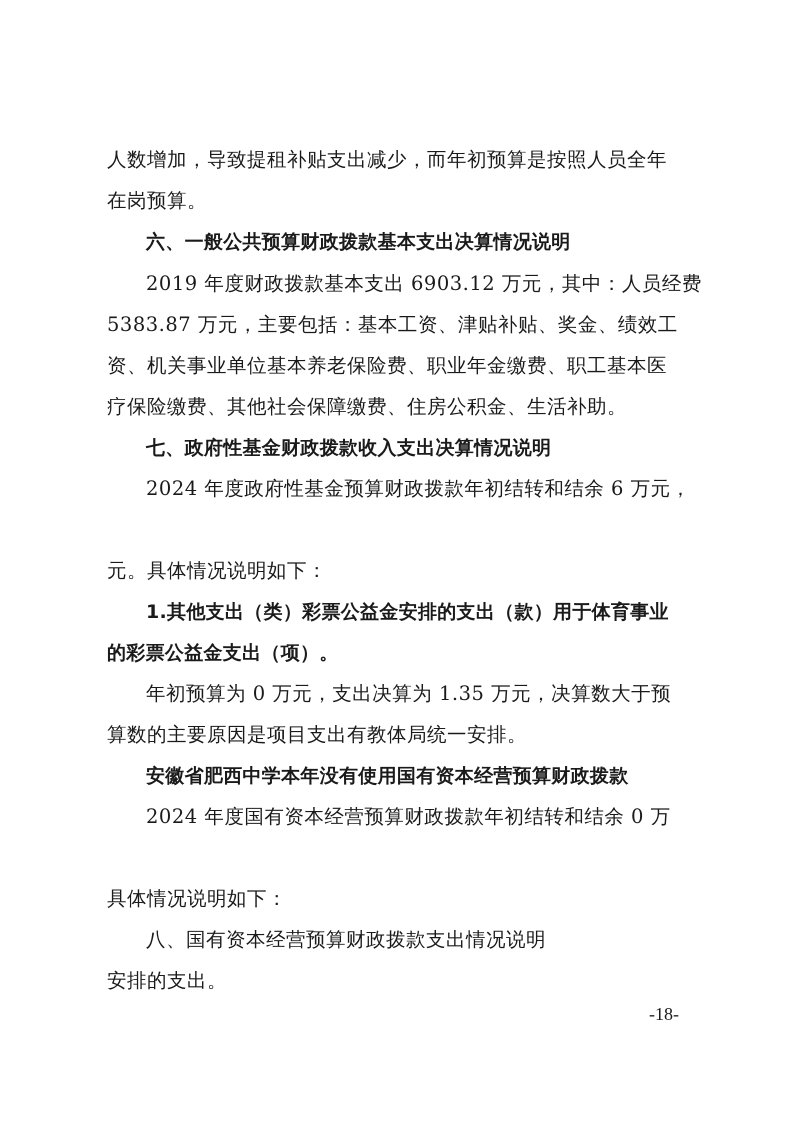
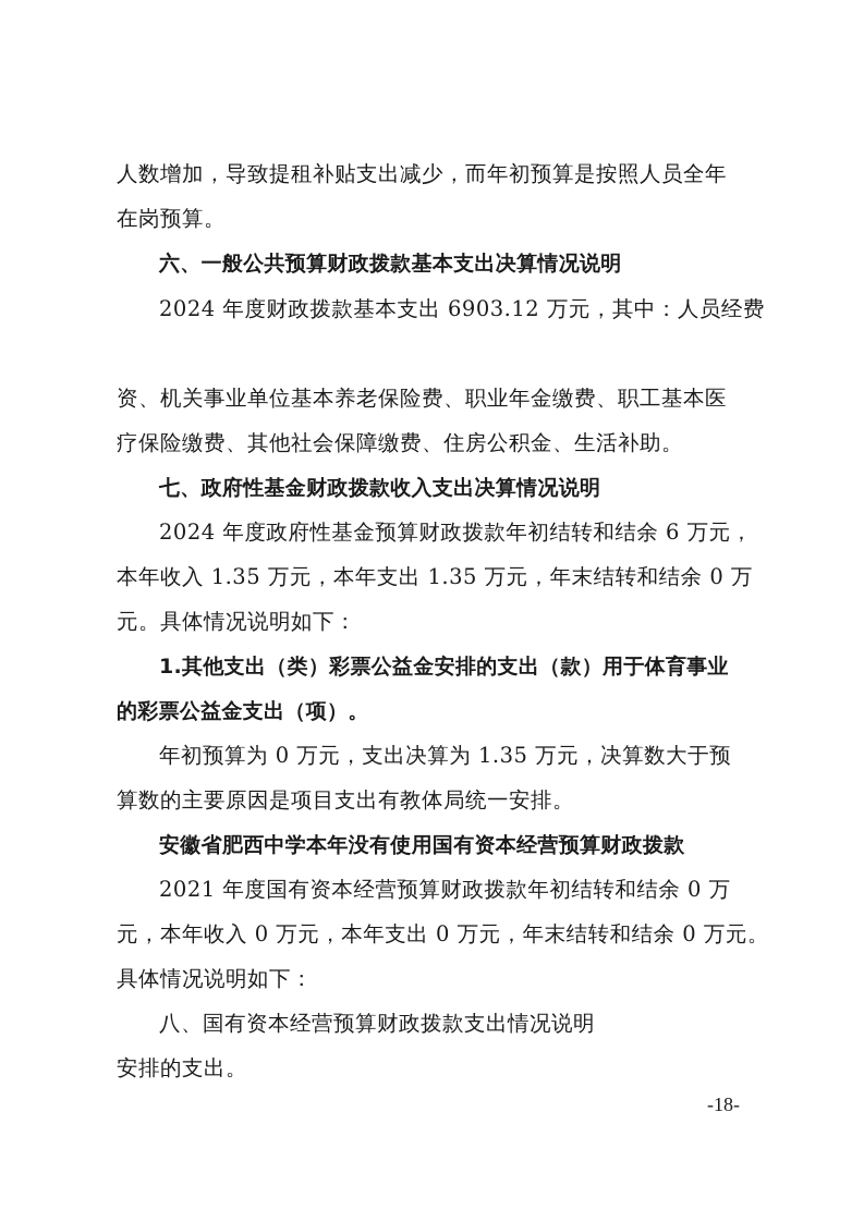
  人数增加，导致提租补贴支出减少，而年初预算是按照人员全年
  在岗预算。
  六、一般公共预算财政拨款基本支出决算情况说明
- 2019 年度财政拨款基本支出 6903.12 万元，其中：人员经费
+ 2024 年度财政拨款基本支出 6903.12 万元，其中：人员经费
- 5383.87 万元，主要包括：基本工资、津贴补贴、奖金、绩效工
  资、机关事业单位基本养老保险费、职业年金缴费、职工基本医
  疗保险缴费、其他社会保障缴费、住房公积金、生活补助。
  七、政府性基金财政拨款收入支出决算情况说明
  2024 年度政府性基金预算财政拨款年初结转和结余 6 万元，
+ 本年收入 1.35 万元，本年支出 1.35 万元，年末结转和结余 0 万
  元。具体情况说明如下：
  1.其他支出（类）彩票公益金安排的支出（款）用于体育事业
  的彩票公益金支出（项）。
  年初预算为 0 万元，支出决算为 1.35 万元，决算数大于预
  算数的主要原因是项目支出有教体局统一安排。
  安徽省肥西中学本年没有使用国有资本经营预算财政拨款
- 2024 年度国有资本经营预算财政拨款年初结转和结余 0 万
+ 2021 年度国有资本经营预算财政拨款年初结转和结余 0 万
+ 元，本年收入 0 万元，本年支出 0 万元，年末结转和结余 0 万元。
  具体情况说明如下：
  八、国有资本经营预算财政拨款支出情况说明
  安排的支出。
  -18-
